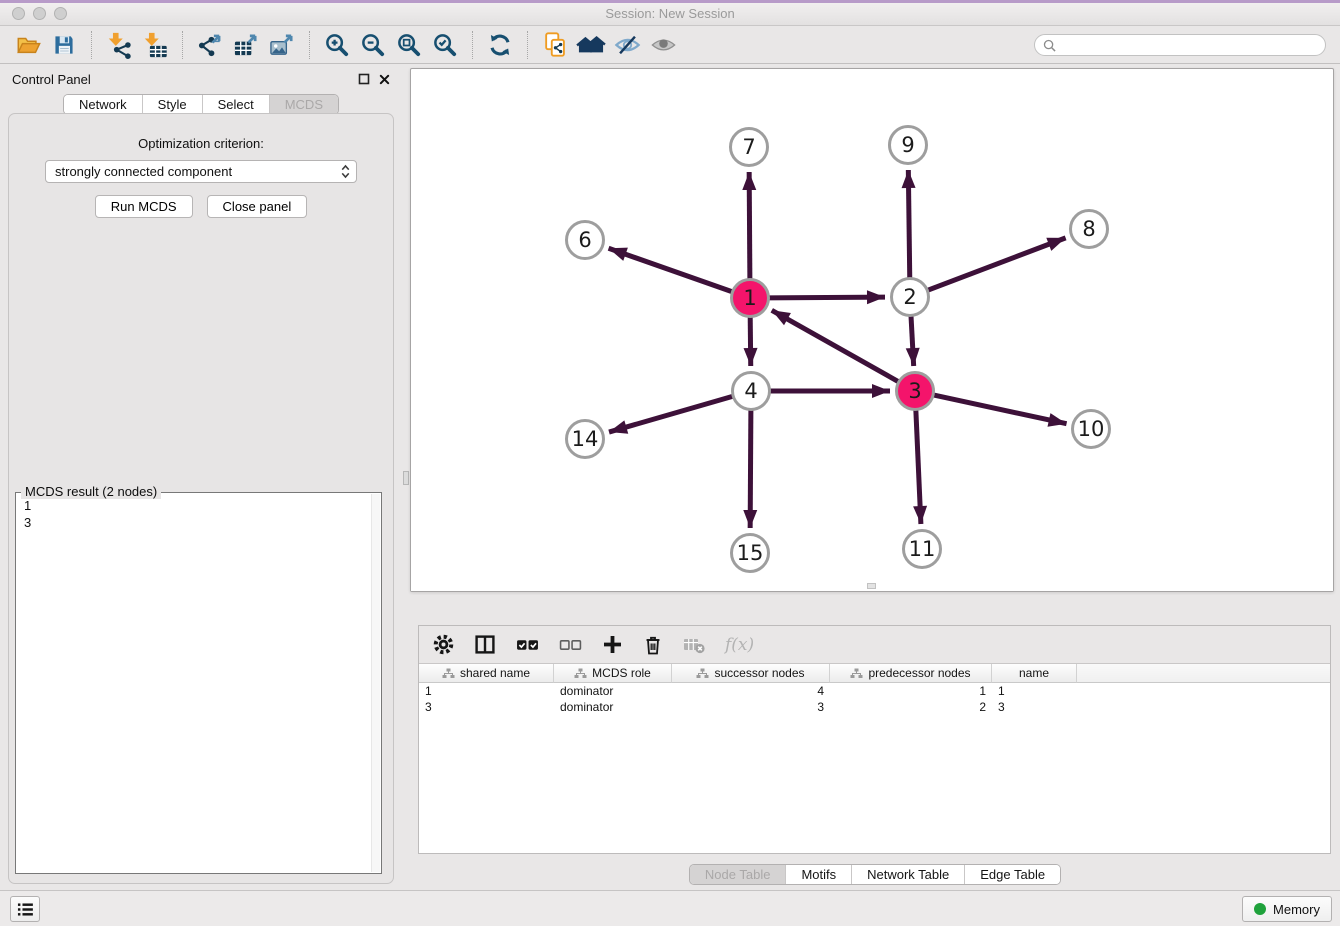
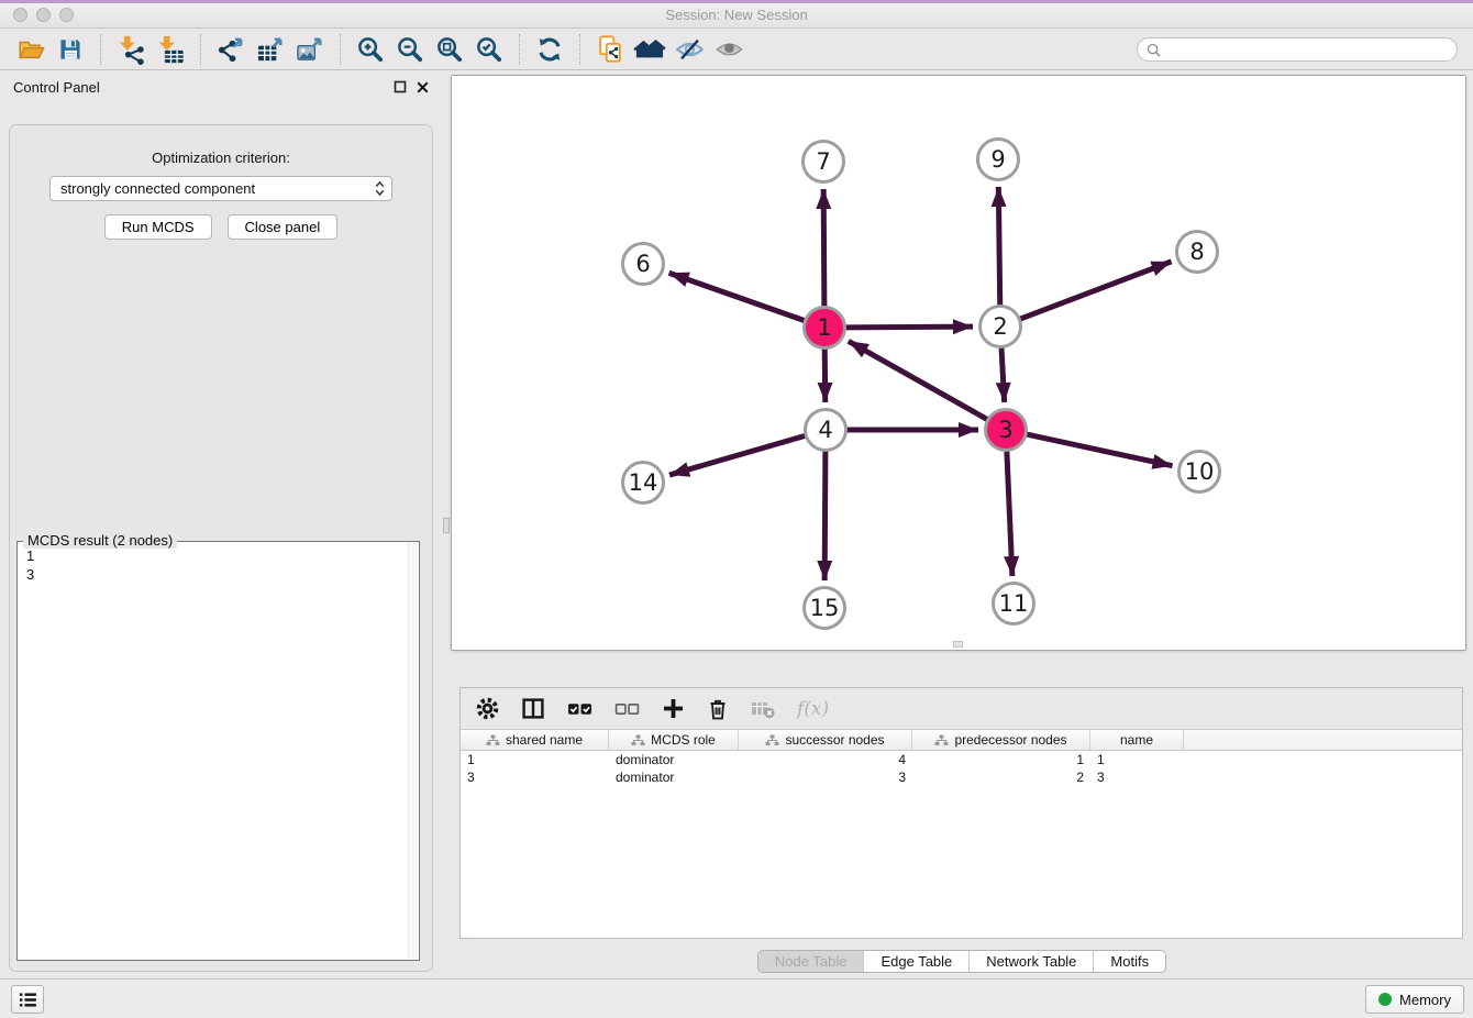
  Session: New Session
  Control Panel
- Network
- Style
- Select
- MCDS
  Optimization criterion:
  strongly connected component
  Run MCDS
  Close panel
  MCDS result (2 nodes)
  1
  3
  1
  2
  3
  4
  6
  7
  8
  9
  10
  11
  14
  15
  f(x)
  shared name
  MCDS role
  successor nodes
  predecessor nodes
  name
  1
  dominator
  4
  1
  1
  3
  dominator
  3
  2
  3
  Node Table
- Motifs
+ Edge Table
  Network Table
- Edge Table
+ Motifs
  Memory
